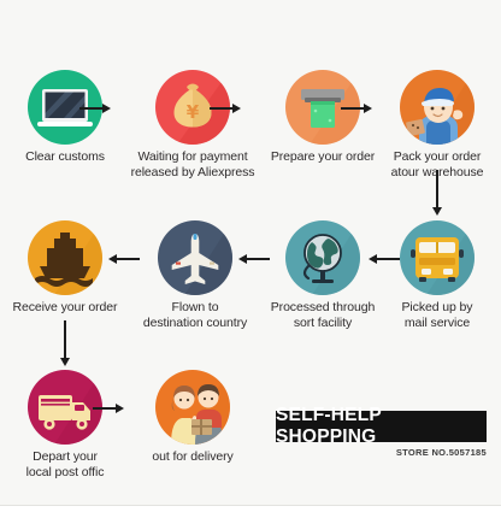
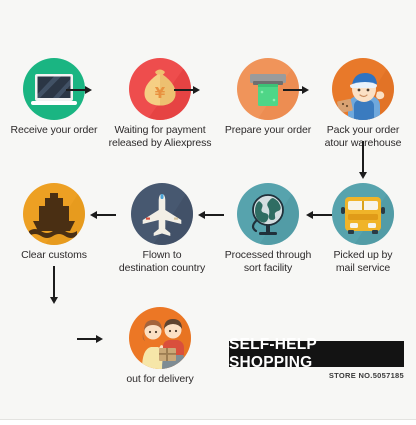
- Clear customs
+ Receive your order
  ¥
  Waiting for payment
  released by Aliexpress
  Prepare your order
  Pack your order
  atour wrehouse
- Receive your order
+ Clear customs
  Flown to
  destination country
  Processed through
  sort facility
  Picked up by
  mail service
- Depart your
- local post offic
  out for delivery
  SELF-HELP SHOPPING
  STORE NO.5057185
